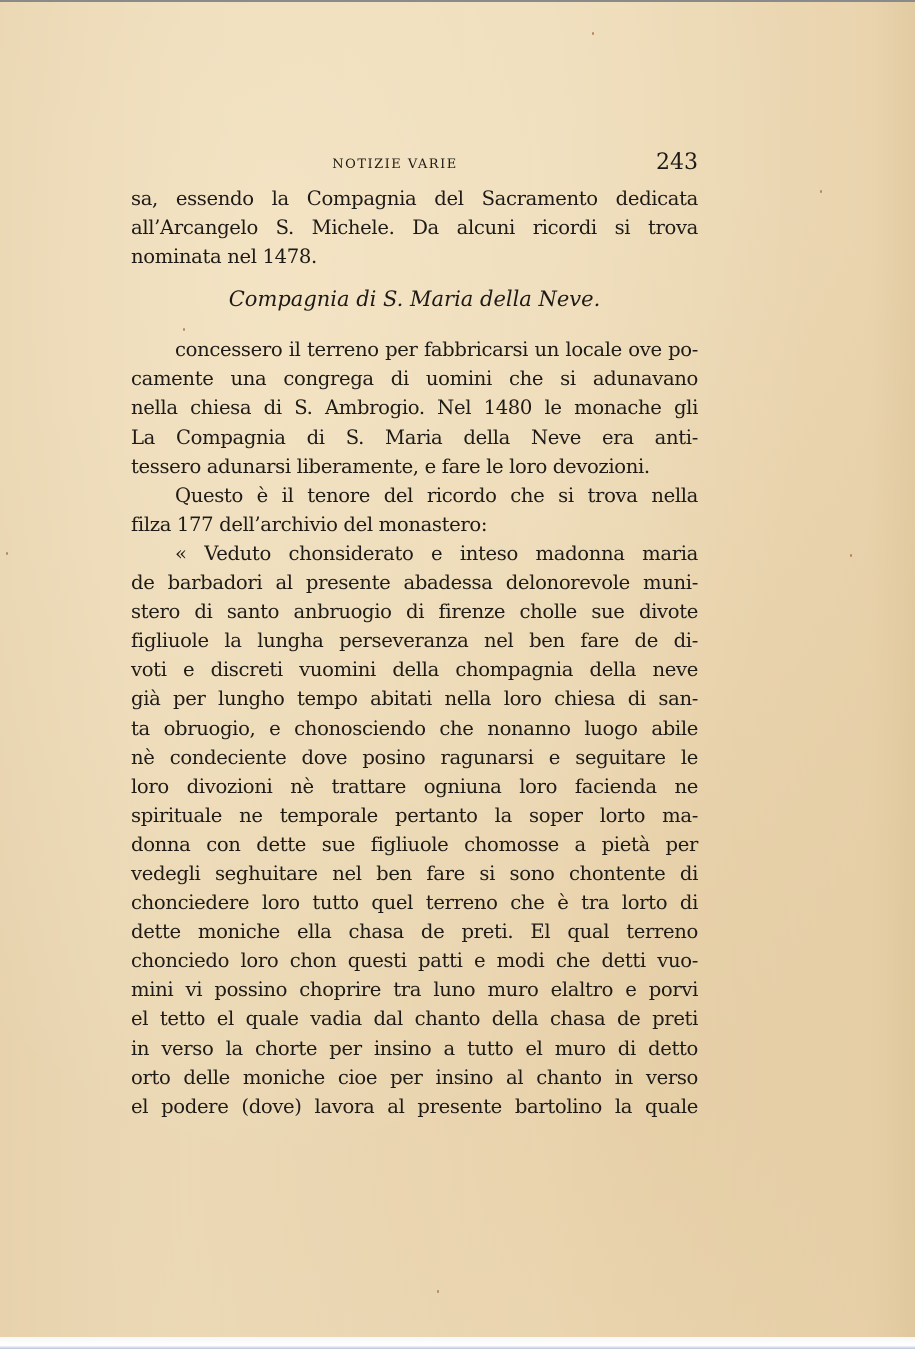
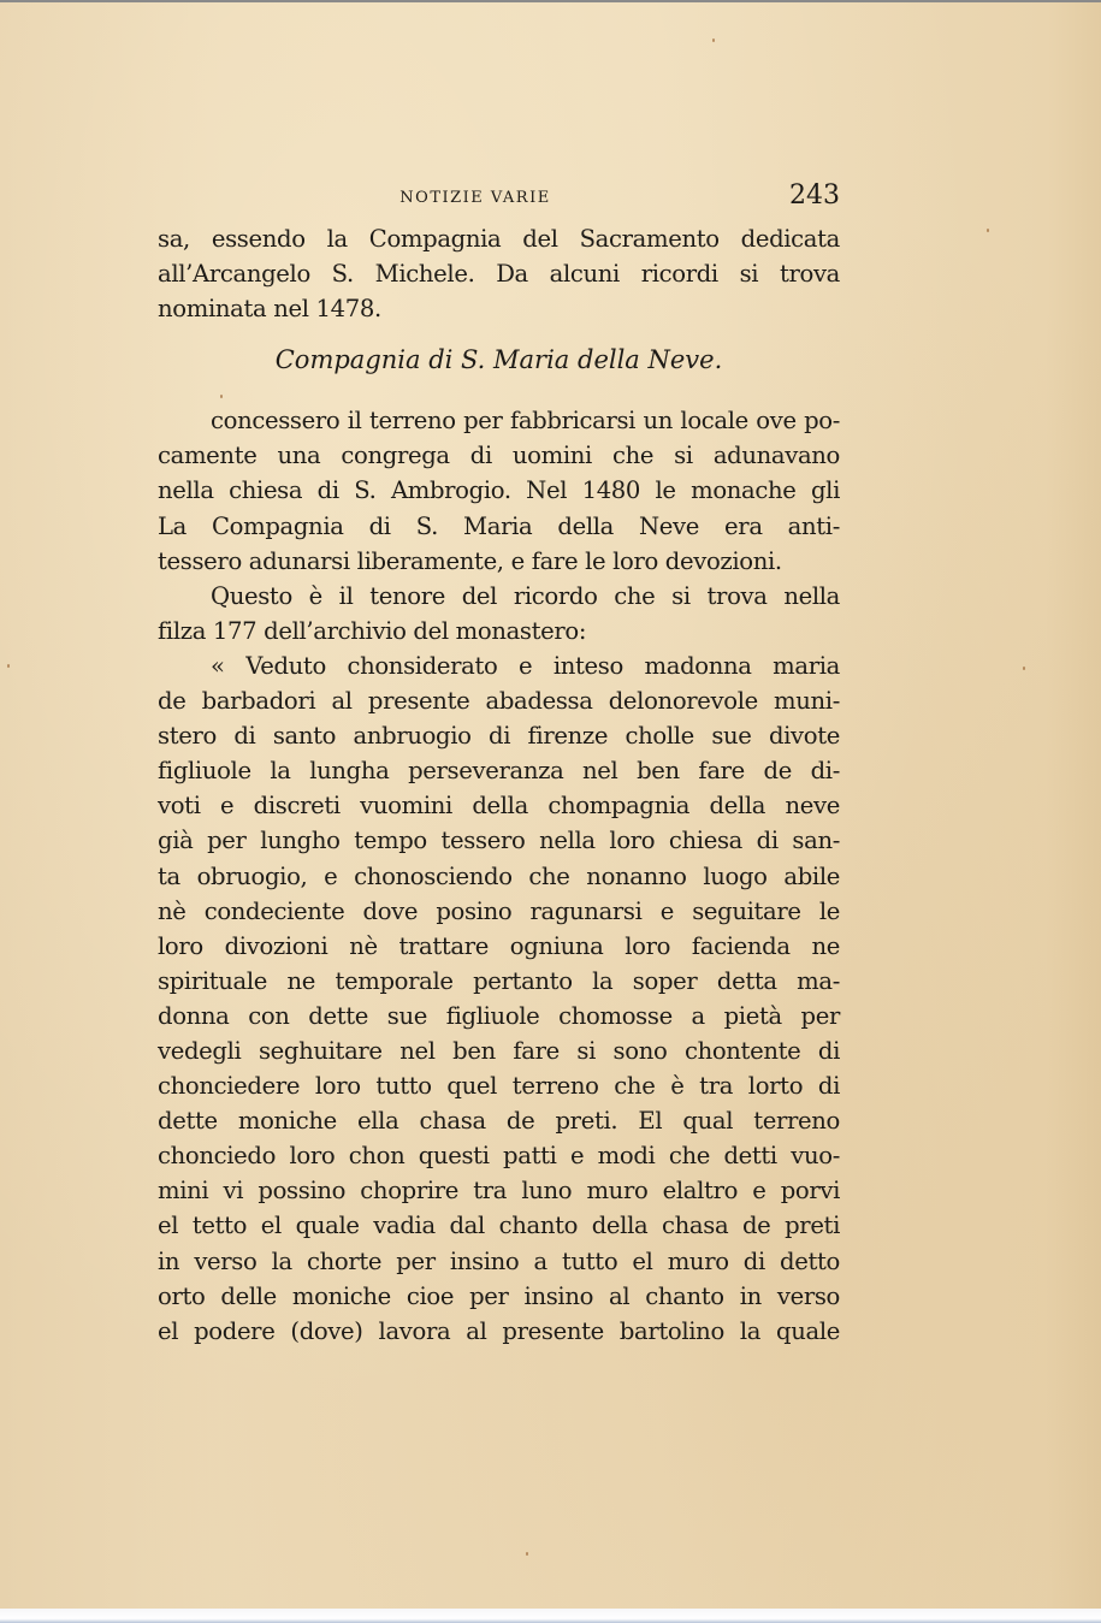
  NOTIZIE VARIE
  243
  sa, essendo la Compagnia del Sacramento dedicata
  all’Arcangelo S. Michele. Da alcuni ricordi si trova
  nominata nel 1478.
  Compagnia di S. Maria della Neve.
  concessero il terreno per fabbricarsi un locale ove po-
  camente una congrega di uomini che si adunavano
  nella chiesa di S. Ambrogio. Nel 1480 le monache gli
  La Compagnia di S. Maria della Neve era anti-
  tessero adunarsi liberamente, e fare le loro devozioni.
  Questo è il tenore del ricordo che si trova nella
  filza 177 dell’archivio del monastero:
  « Veduto chonsiderato e inteso madonna maria
  de barbadori al presente abadessa delonorevole muni-
  stero di santo anbruogio di firenze cholle sue divote
  figliuole la lungha perseveranza nel ben fare de di-
  voti e discreti vuomini della chompagnia della neve
- già per lungho tempo abitati nella loro chiesa di san-
+ già per lungho tempo tessero nella loro chiesa di san-
  ta obruogio, e chonosciendo che nonanno luogo abile
  nè condeciente dove posino ragunarsi e seguitare le
  loro divozioni nè trattare ogniuna loro facienda ne
- spirituale ne temporale pertanto la soper lorto ma-
+ spirituale ne temporale pertanto la soper detta ma-
  donna con dette sue figliuole chomosse a pietà per
  vedegli seghuitare nel ben fare si sono chontente di
  chonciedere loro tutto quel terreno che è tra lorto di
  dette moniche ella chasa de preti. El qual terreno
  chonciedo loro chon questi patti e modi che detti vuo-
  mini vi possino choprire tra luno muro elaltro e porvi
  el tetto el quale vadia dal chanto della chasa de preti
  in verso la chorte per insino a tutto el muro di detto
  orto delle moniche cioe per insino al chanto in verso
  el podere (dove) lavora al presente bartolino la quale
